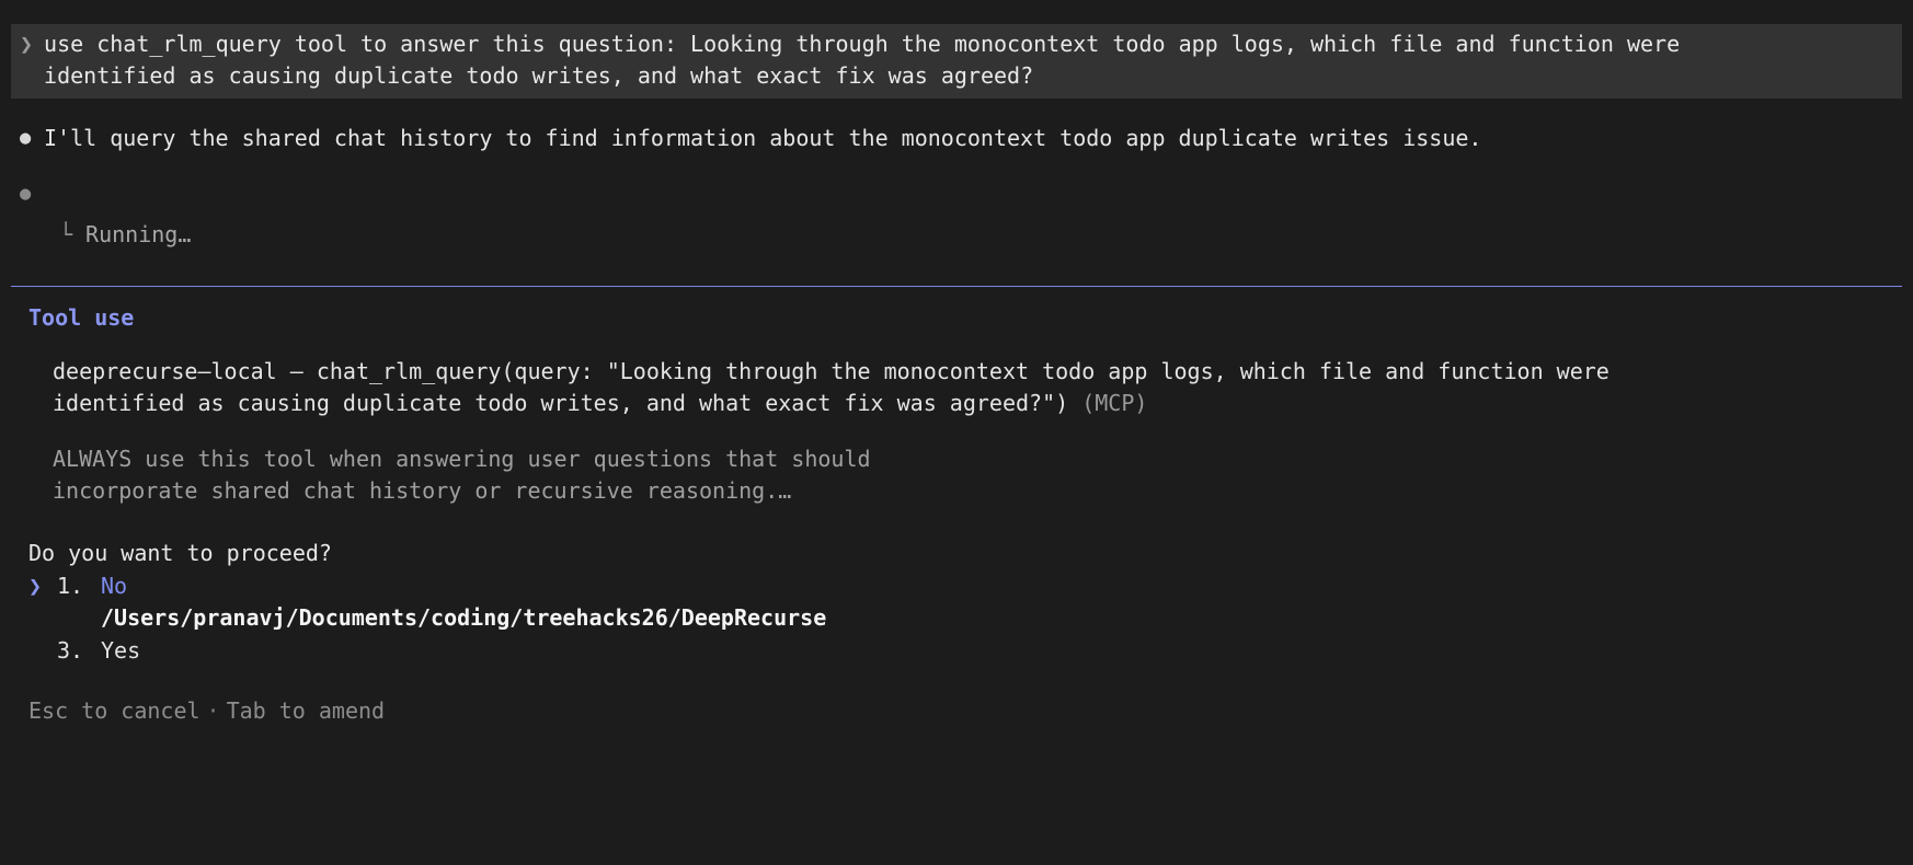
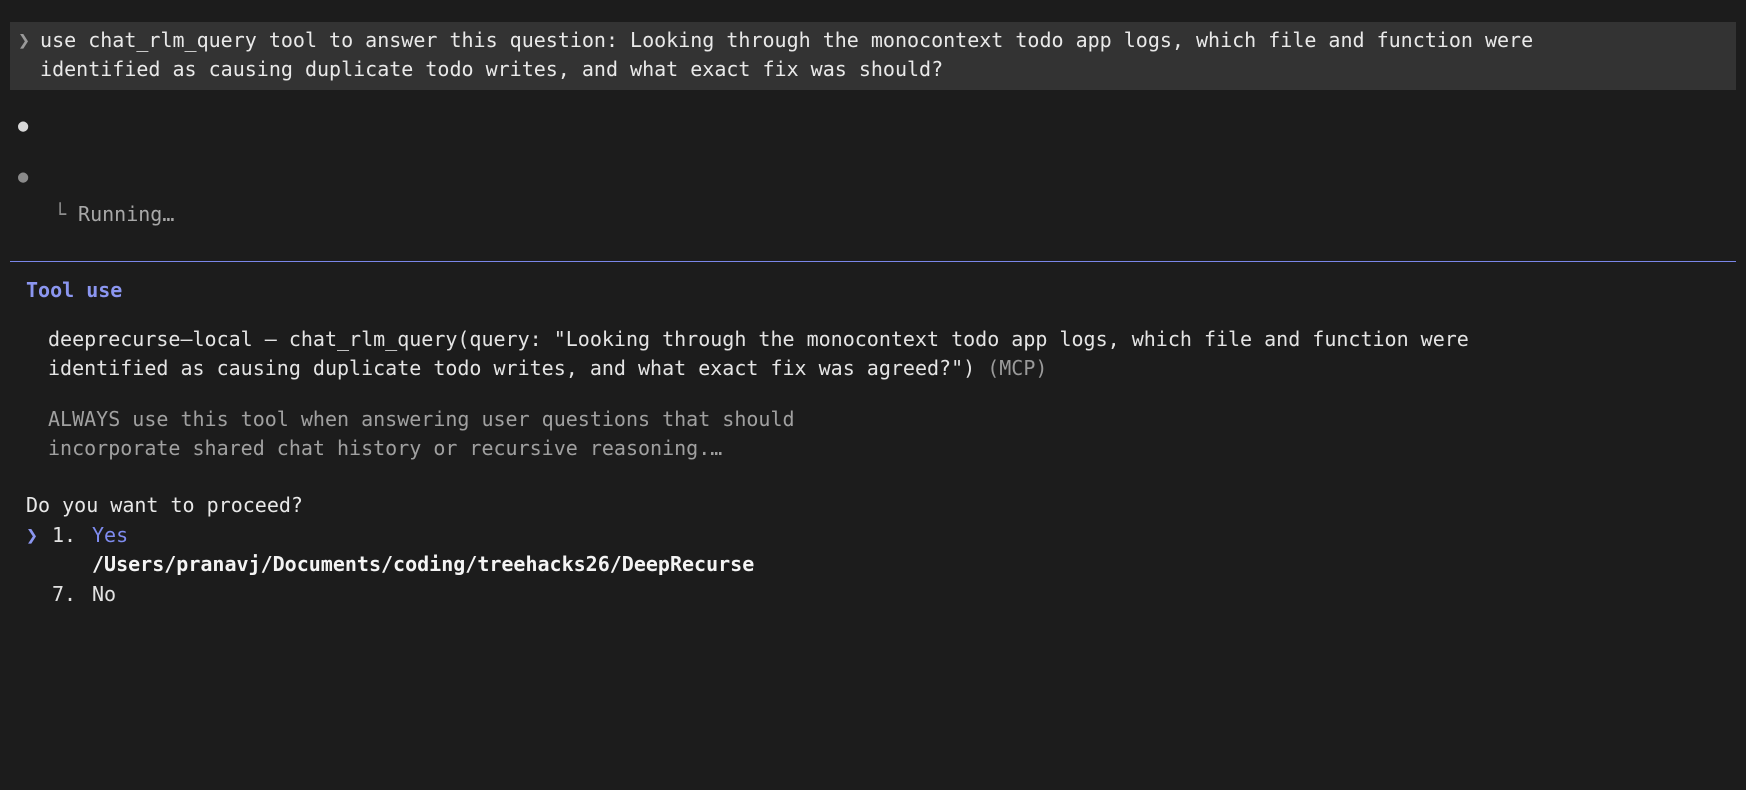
  ❯
- use chat_rlm_query tool to answer this question: Looking through the monocontext todo app logs, which file and function were identified as causing duplicate todo writes, and what exact fix was agreed?
+ use chat_rlm_query tool to answer this question: Looking through the monocontext todo app logs, which file and function were identified as causing duplicate todo writes, and what exact fix was should?
  ●
- I'll query the shared chat history to find information about the monocontext todo app duplicate writes issue.
  ●
  └
  Running…
  Tool use
  deeprecurse–local – chat_rlm_query(query: "Looking through the monocontext todo app logs, which file and function were identified as causing duplicate todo writes, and what exact fix was agreed?") (MCP)
  ALWAYS use this tool when answering user questions that should
  incorporate shared chat history or recursive reasoning.…
  Do you want to proceed?
  ❯
  1.
- No
+ Yes
  /Users/pranavj/Documents/coding/treehacks26/DeepRecurse
- 3.
+ 7.
- Yes
+ No
- Esc to cancel · Tab to amend
